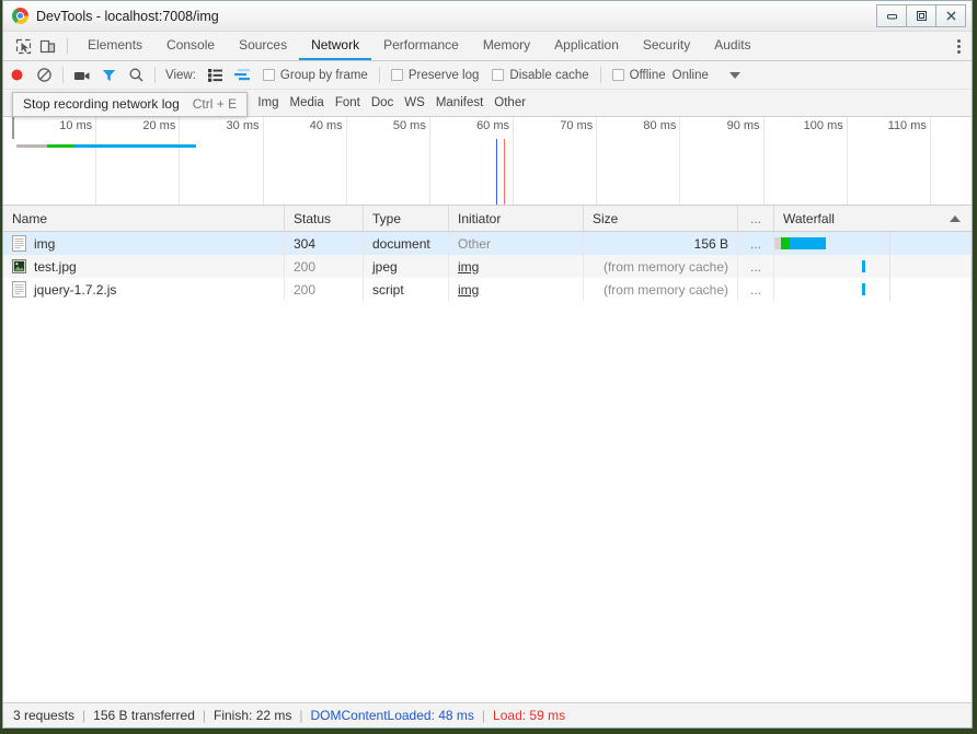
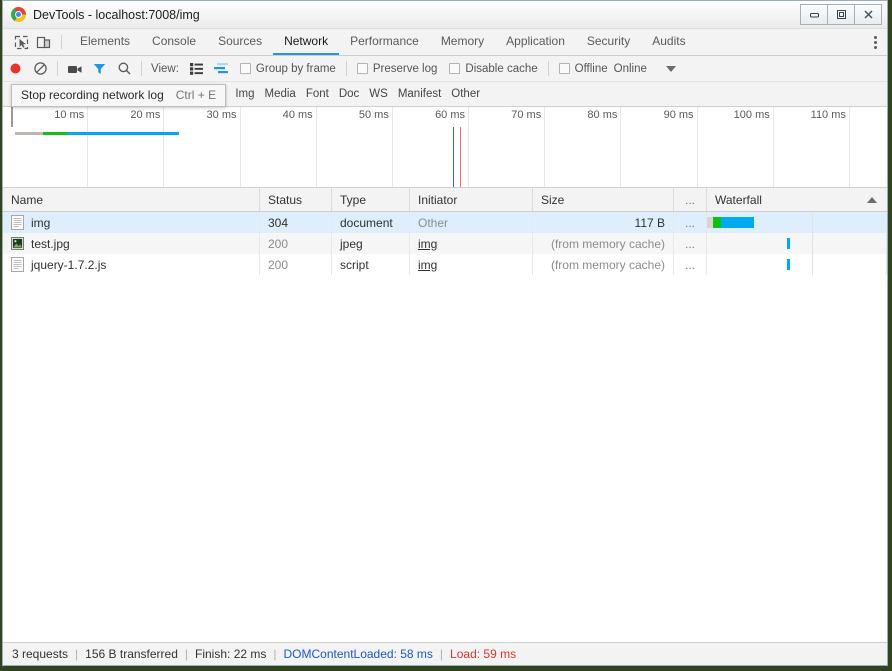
  DevTools - localhost:7008/img
  Elements
  Console
  Sources
  Network
  Performance
  Memory
  Application
  Security
  Audits
  View:
  Group by frame
  Preserve log
  Disable cache
  Offline
  Online
  Img
  Media
  Font
  Doc
  WS
  Manifest
  Other
  10 ms
  20 ms
  30 ms
  40 ms
  50 ms
  60 ms
  70 ms
  80 ms
  90 ms
  100 ms
  110 ms
  Name
  Status
  Type
  Initiator
  Size
  ...
  Waterfall
  img
  304
  document
  Other
- 156 B
+ 117 B
  ...
  test.jpg
  200
  jpeg
  img
  (from memory cache)
  ...
  jquery-1.7.2.js
  200
  script
  img
  (from memory cache)
  ...
  3 requests
  |
  156 B transferred
  |
  Finish: 22 ms
  |
- DOMContentLoaded: 48 ms
+ DOMContentLoaded: 58 ms
  |
  Load: 59 ms
  Stop recording network log
  Ctrl + E
